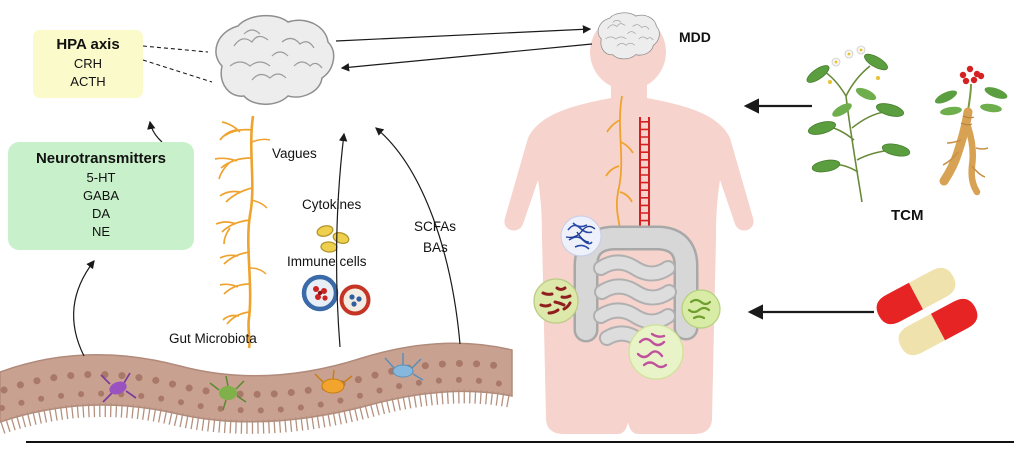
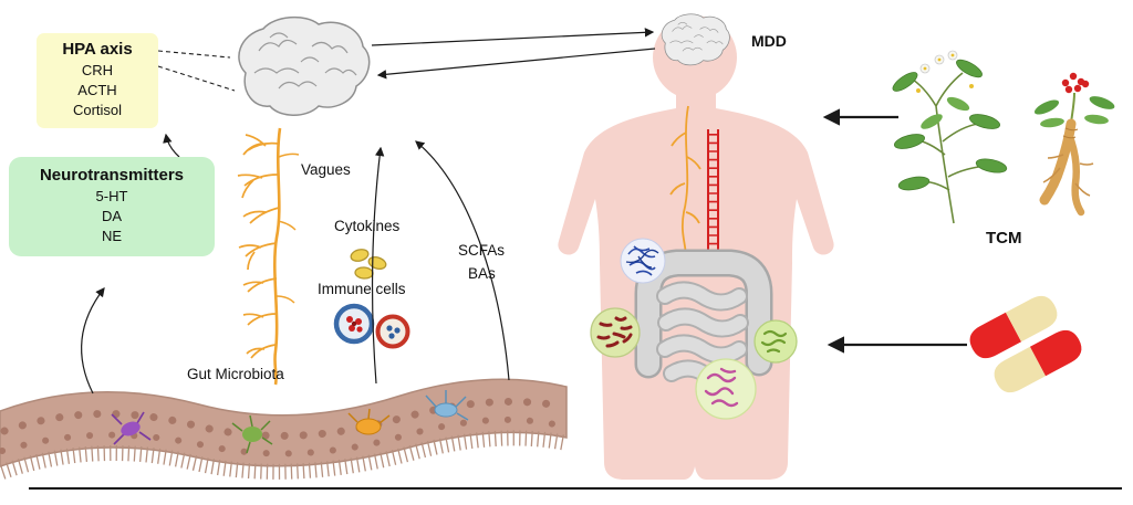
  HPA axis
  CRH
  ACTH
+ Cortisol
  Neurotransmitters
  5-HT
- GABA
  DA
  NE
  Vagues
  Cytokines
  Immune cells
  SCFAs
  BAs
  Gut Microbiota
  MDD
  TCM
